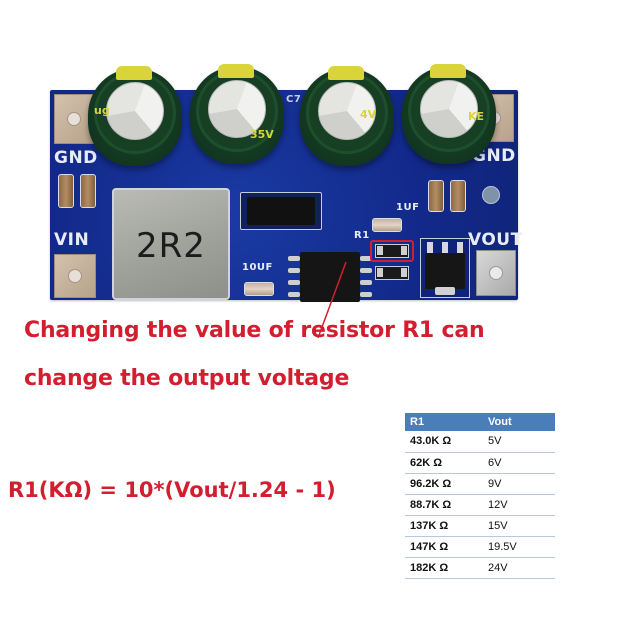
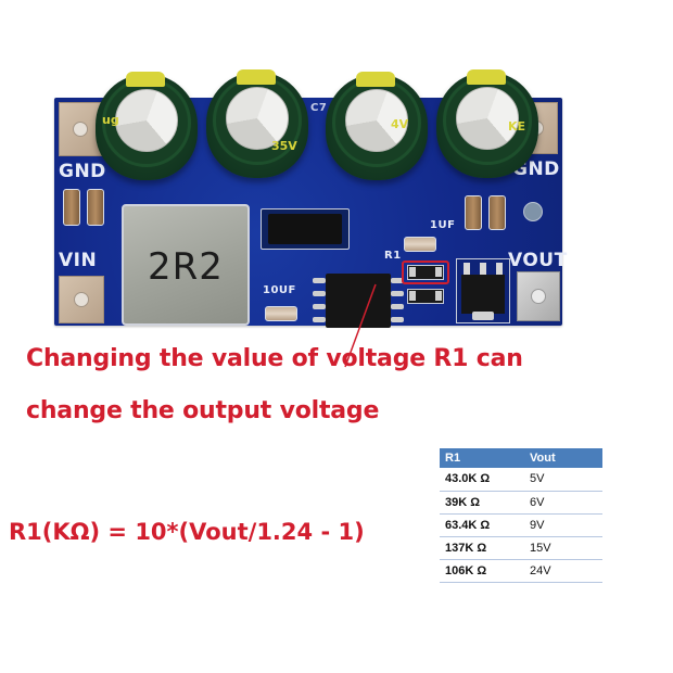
  GND
  VIN
  2R2
  10UF
  1UF
  R1
  GND
  VOUT
  C7
  ug
  35V
  4V
  KE
- Changing the value of resistor R1 can
+ Changing the value of voltage R1 can
  change the output voltage
  R1(KΩ) = 10*(Vout/1.24 - 1)
  R1	Vout
  43.0K Ω	5V
- 62K Ω	6V
+ 39K Ω	6V
- 96.2K Ω	9V
+ 63.4K Ω	9V
- 88.7K Ω	12V
  137K Ω	15V
- 147K Ω	19.5V
- 182K Ω	24V
+ 106K Ω	24V
